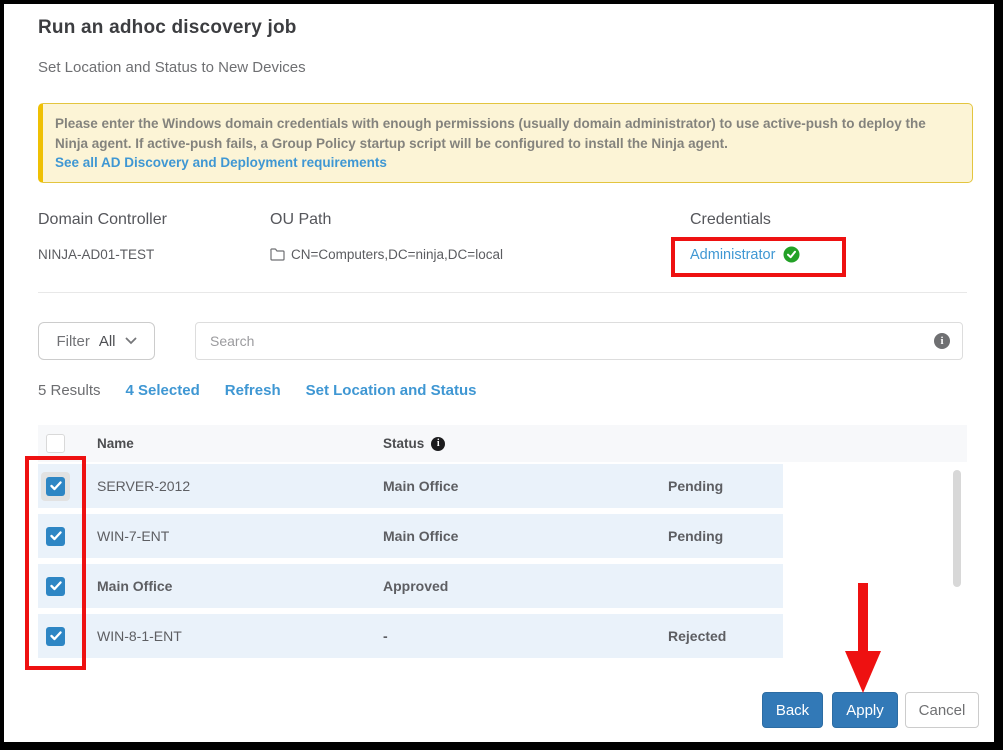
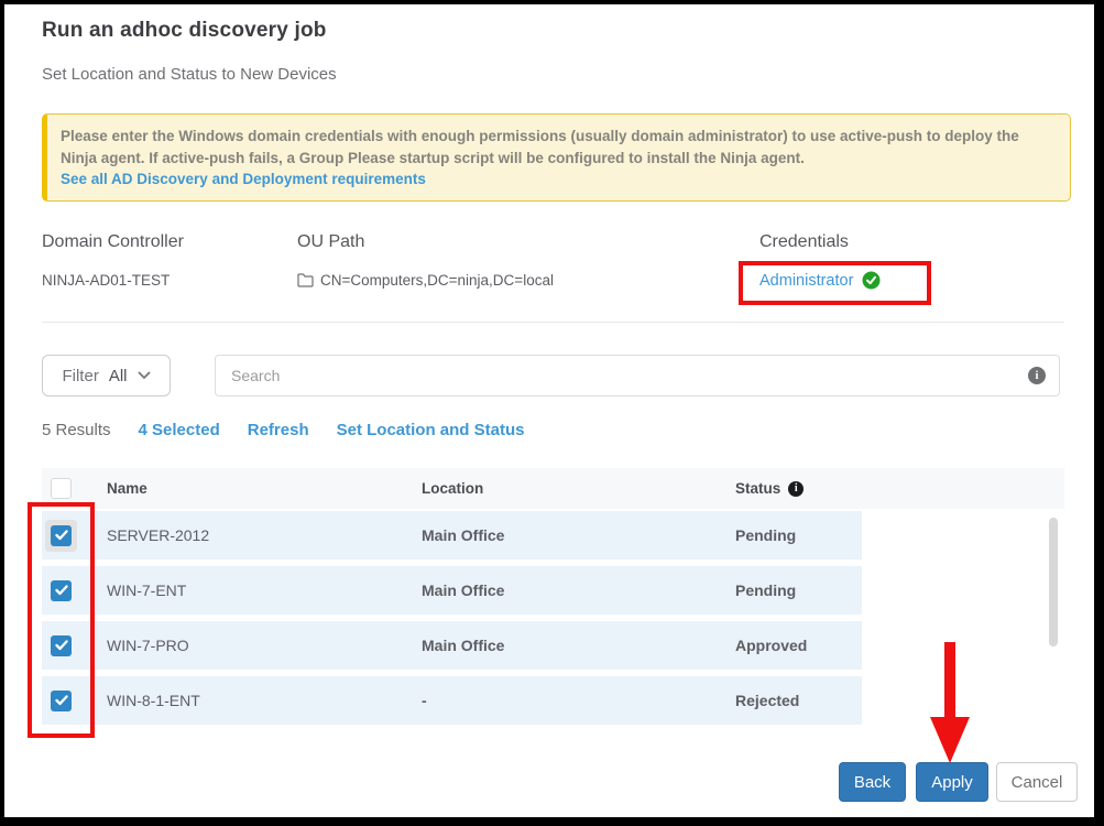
  Run an adhoc discovery job
  Set Location and Status to New Devices
- Please enter the Windows domain credentials with enough permissions (usually domain administrator) to use active-push to deploy the Ninja agent. If active-push fails, a Group Policy startup script will be configured to install the Ninja agent.
+ Please enter the Windows domain credentials with enough permissions (usually domain administrator) to use active-push to deploy the Ninja agent. If active-push fails, a Group Please startup script will be configured to install the Ninja agent.
  See all AD Discovery and Deployment requirements
  Domain Controller
  NINJA-AD01-TEST
  OU Path
  CN=Computers,DC=ninja,DC=local
  Credentials
  Administrator
  Filter
  All
  Search
  i
  5 Results
  4 Selected
  Refresh
  Set Location and Status
  Name
+ Location
  Status
  i
  SERVER-2012
  Main Office
  Pending
  WIN-7-ENT
  Main Office
  Pending
+ WIN-7-PRO
  Main Office
  Approved
  WIN-8-1-ENT
  -
  Rejected
  Back
  Apply
  Cancel
